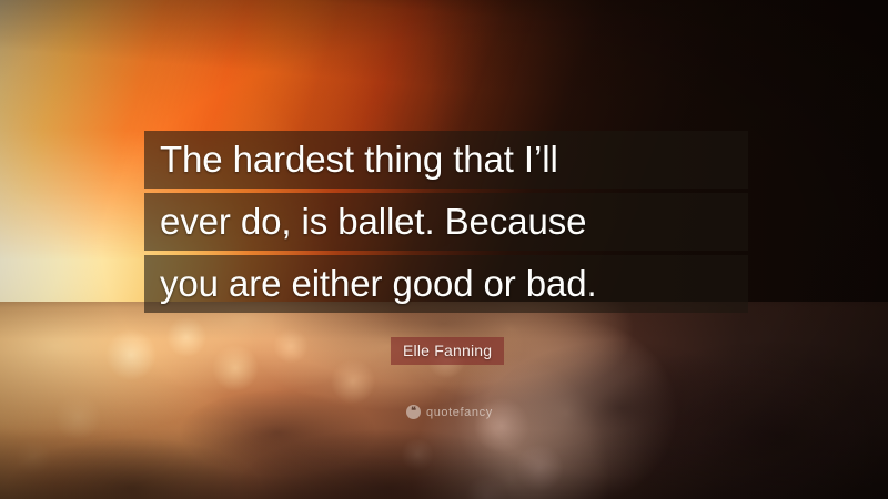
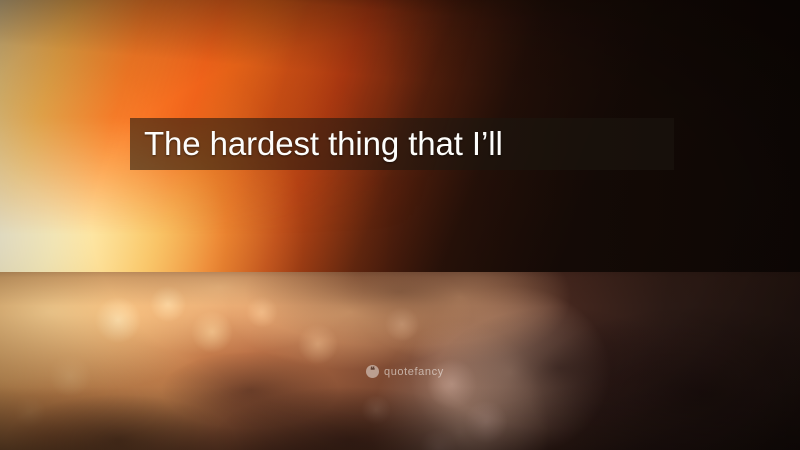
  The hardest thing that I’ll
- ever do, is ballet. Because
- you are either good or bad.
- Elle Fanning
  ❝
  quotefancy
